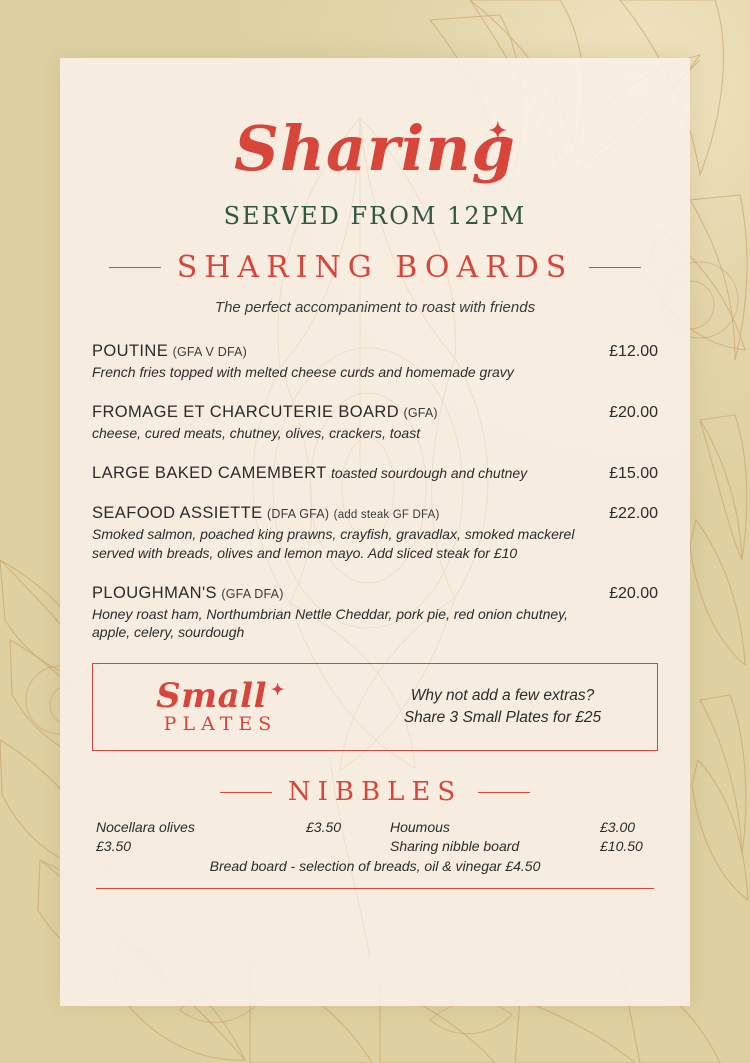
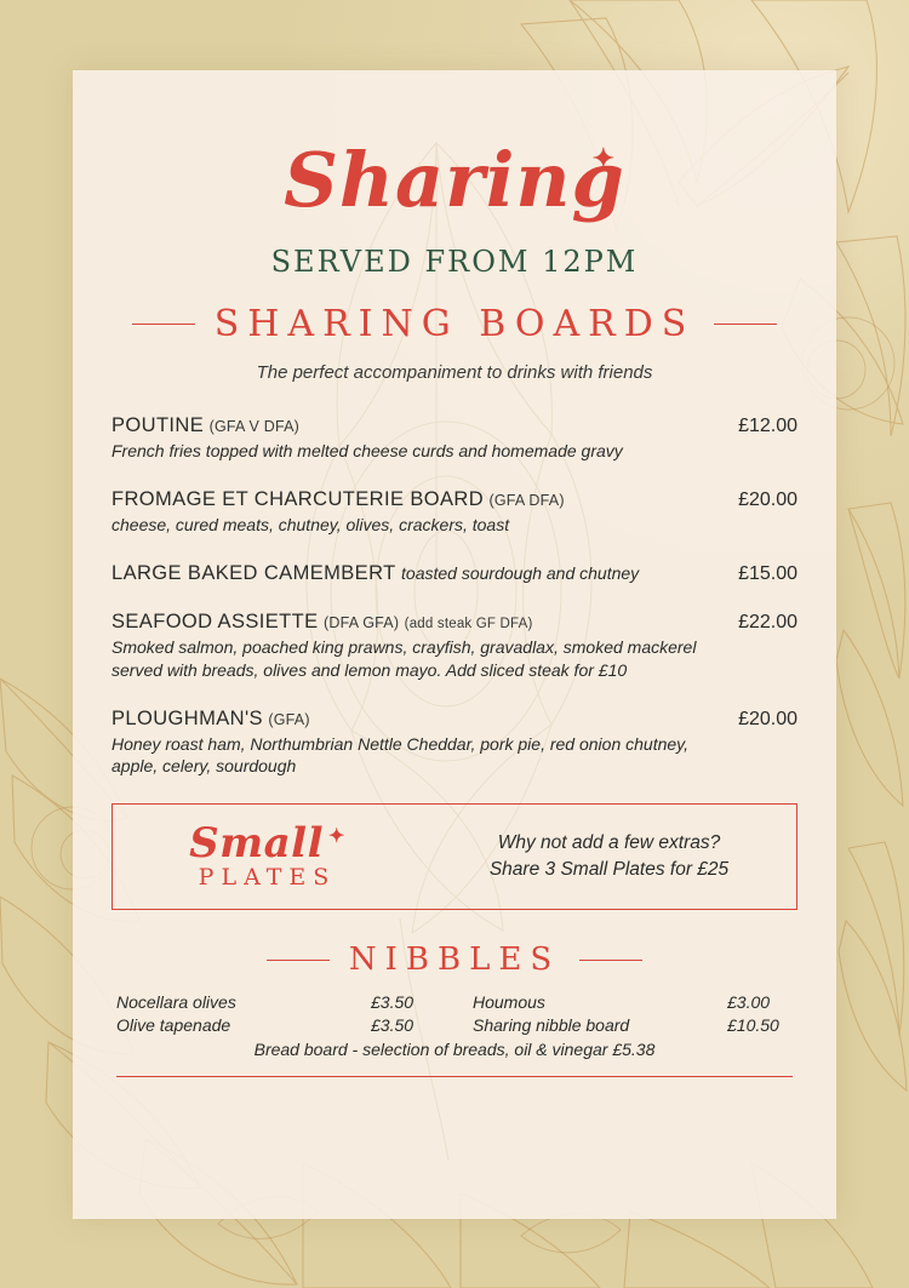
  Sharing
  ✦
  SERVED FROM 12PM
  SHARING BOARDS
- The perfect accompaniment to roast with friends
+ The perfect accompaniment to drinks with friends
  POUTINE (GFA V DFA)
  £12.00
  French fries topped with melted cheese curds and homemade gravy
- FROMAGE ET CHARCUTERIE BOARD (GFA)
+ FROMAGE ET CHARCUTERIE BOARD (GFA DFA)
  £20.00
  cheese, cured meats, chutney, olives, crackers, toast
  LARGE BAKED CAMEMBERT toasted sourdough and chutney
  £15.00
  SEAFOOD ASSIETTE (DFA GFA) (add steak GF DFA)
  £22.00
  Smoked salmon, poached king prawns, crayfish, gravadlax, smoked mackerel served with breads, olives and lemon mayo. Add sliced steak for £10
- PLOUGHMAN'S (GFA DFA)
+ PLOUGHMAN'S (GFA)
  £20.00
  Honey roast ham, Northumbrian Nettle Cheddar, pork pie, red onion chutney, apple, celery, sourdough
  Small ✦
  PLATES
  Why not add a few extras?
  Share 3 Small Plates for £25
  NIBBLES
  Nocellara olives
  £3.50
  Houmous
  £3.00
+ Olive tapenade
  £3.50
  Sharing nibble board
  £10.50
- Bread board - selection of breads, oil & vinegar £4.50
+ Bread board - selection of breads, oil & vinegar £5.38
